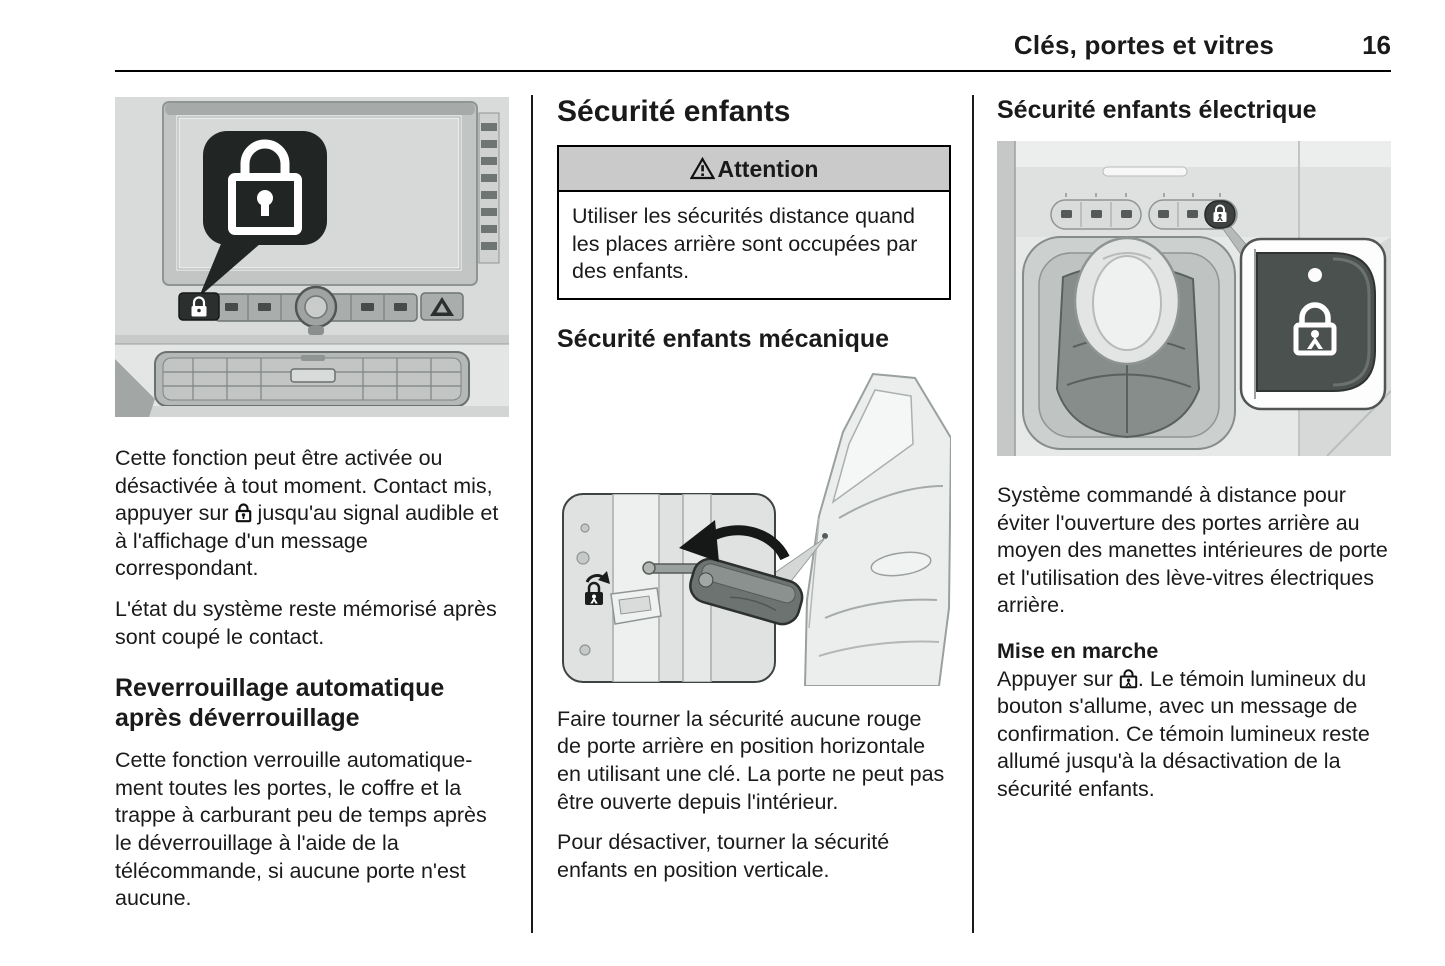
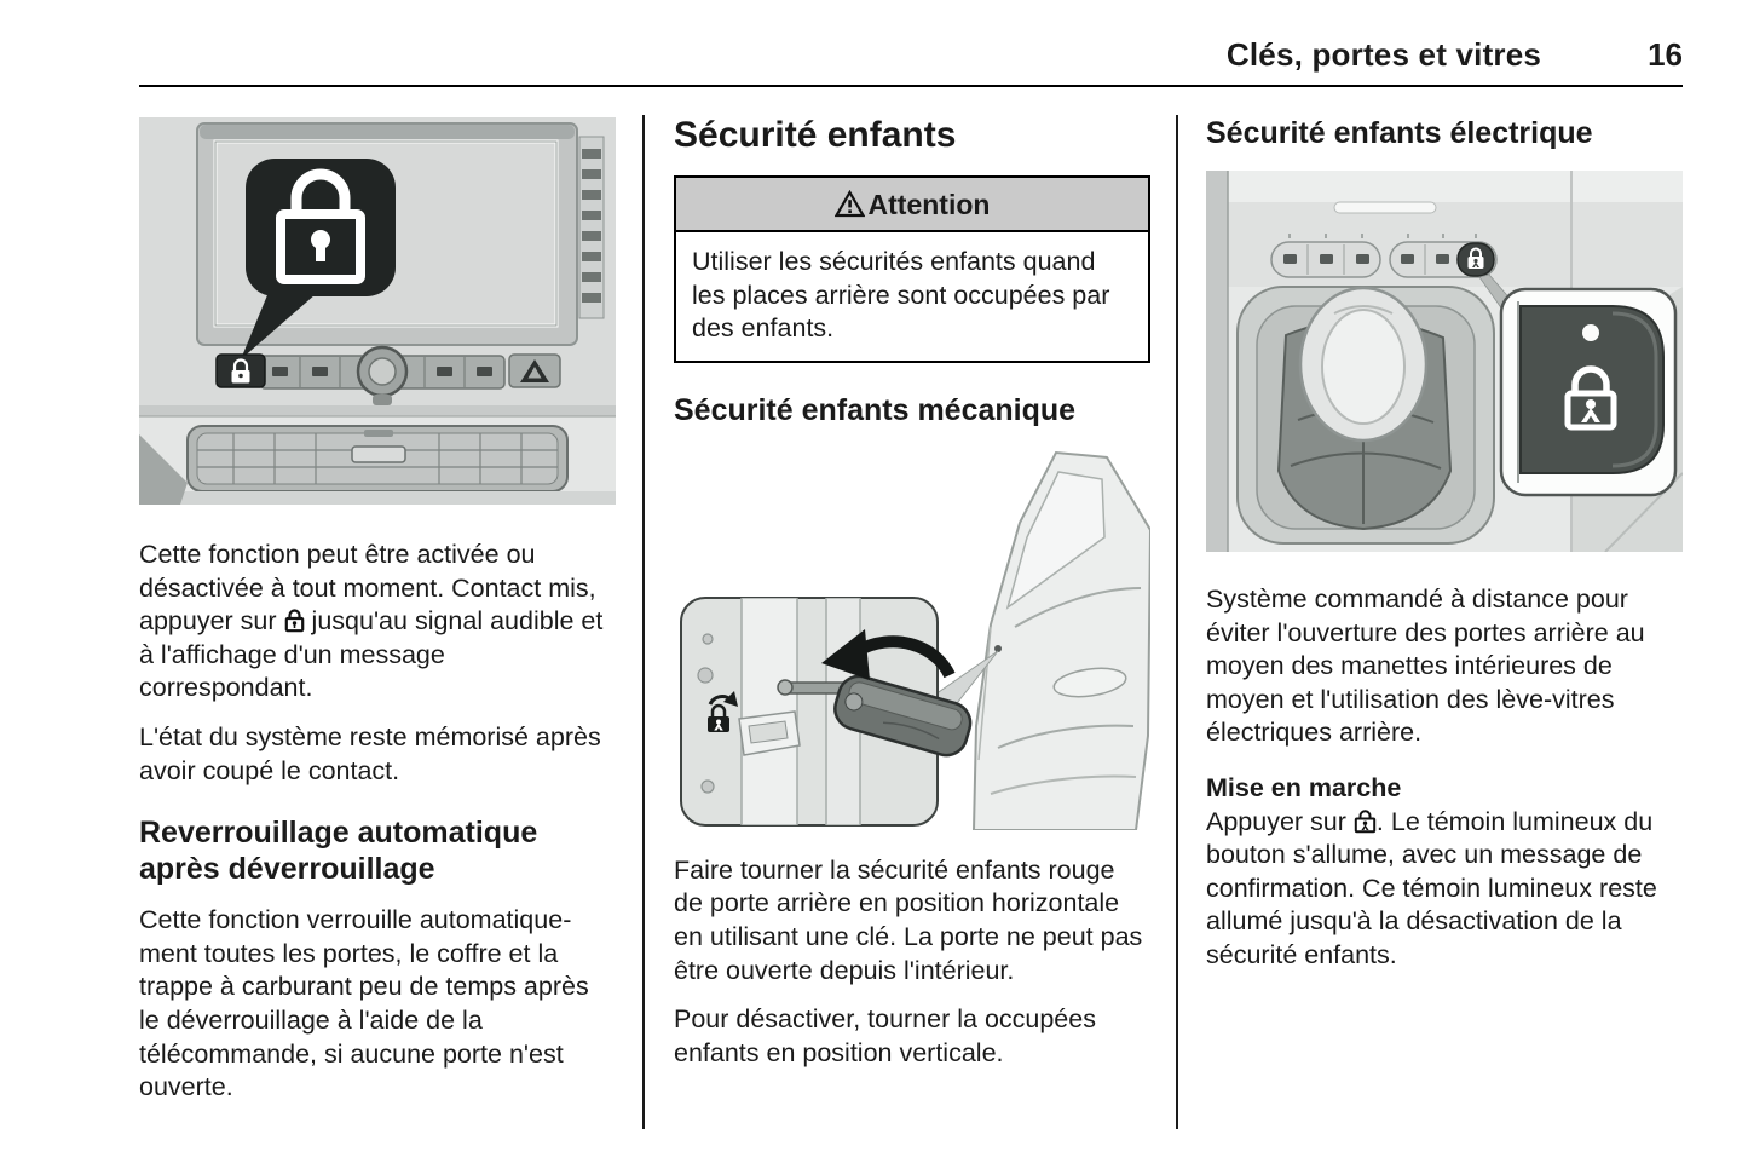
  Clés, portes et vitres
  16
  Cette fonction peut être activée ou désactivée à tout moment. Contact mis, appuyer sur jusqu'au signal audible et à l'affichage d'un message correspondant.
- L'état du système reste mémorisé après sont coupé le contact.
+ L'état du système reste mémorisé après avoir coupé le contact.
  Reverrouillage automatique après déverrouillage
- Cette fonction verrouille automatique­ment toutes les portes, le coffre et la trappe à carburant peu de temps après le déverrouillage à l'aide de la télécommande, si aucune porte n'est aucune.
+ Cette fonction verrouille automatique­ment toutes les portes, le coffre et la trappe à carburant peu de temps après le déverrouillage à l'aide de la télécommande, si aucune porte n'est ouverte.
  Sécurité enfants
  Attention
- Utiliser les sécurités distance quand les places arrière sont occupées par des enfants.
+ Utiliser les sécurités enfants quand les places arrière sont occupées par des enfants.
  Sécurité enfants mécanique
- Faire tourner la sécurité aucune rouge de porte arrière en position horizontale en utilisant une clé. La porte ne peut pas être ouverte depuis l'intérieur.
+ Faire tourner la sécurité enfants rouge de porte arrière en position horizontale en utilisant une clé. La porte ne peut pas être ouverte depuis l'intérieur.
- Pour désactiver, tourner la sécurité enfants en position verticale.
+ Pour désactiver, tourner la occupées enfants en position verticale.
  Sécurité enfants électrique
- Système commandé à distance pour éviter l'ouverture des portes arrière au moyen des manettes intérieures de porte et l'utilisation des lève-vitres électriques arrière.
+ Système commandé à distance pour éviter l'ouverture des portes arrière au moyen des manettes intérieures de moyen et l'utilisation des lève-vitres électriques arrière.
  Mise en marche
  Appuyer sur . Le témoin lumineux du bouton s'allume, avec un message de confirmation. Ce témoin lumineux reste allumé jusqu'à la désactivation de la sécurité enfants.
